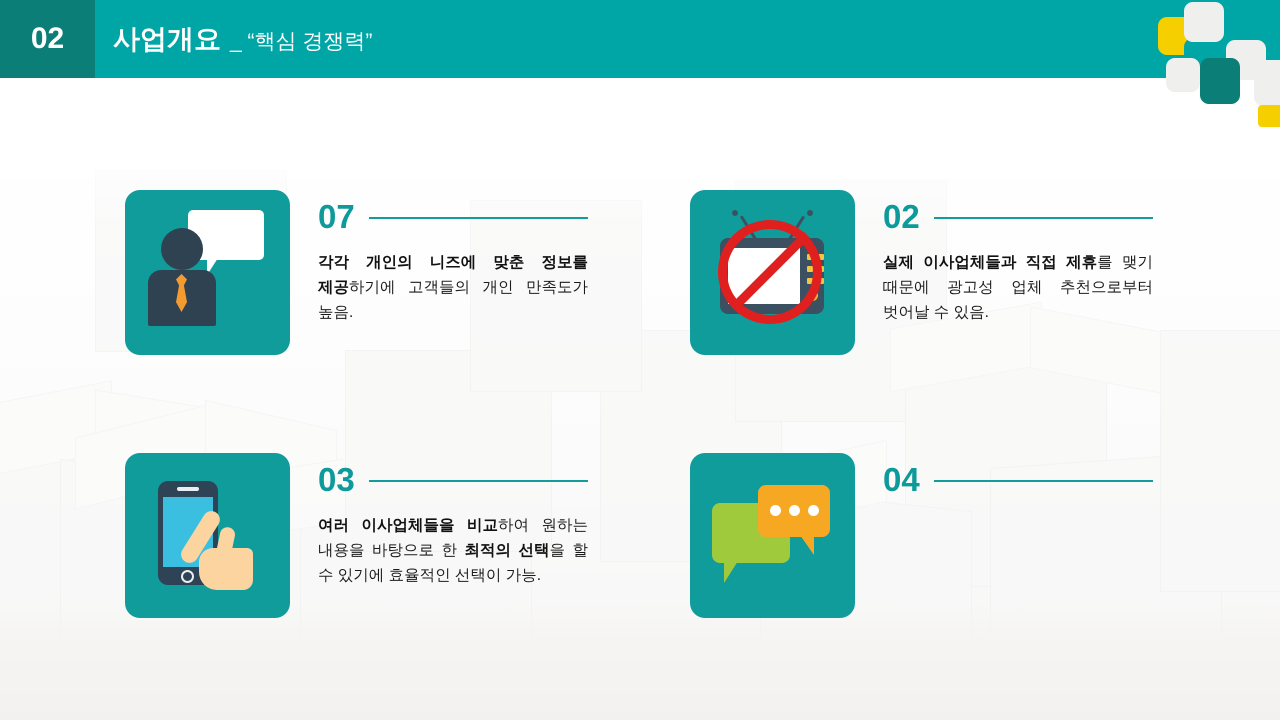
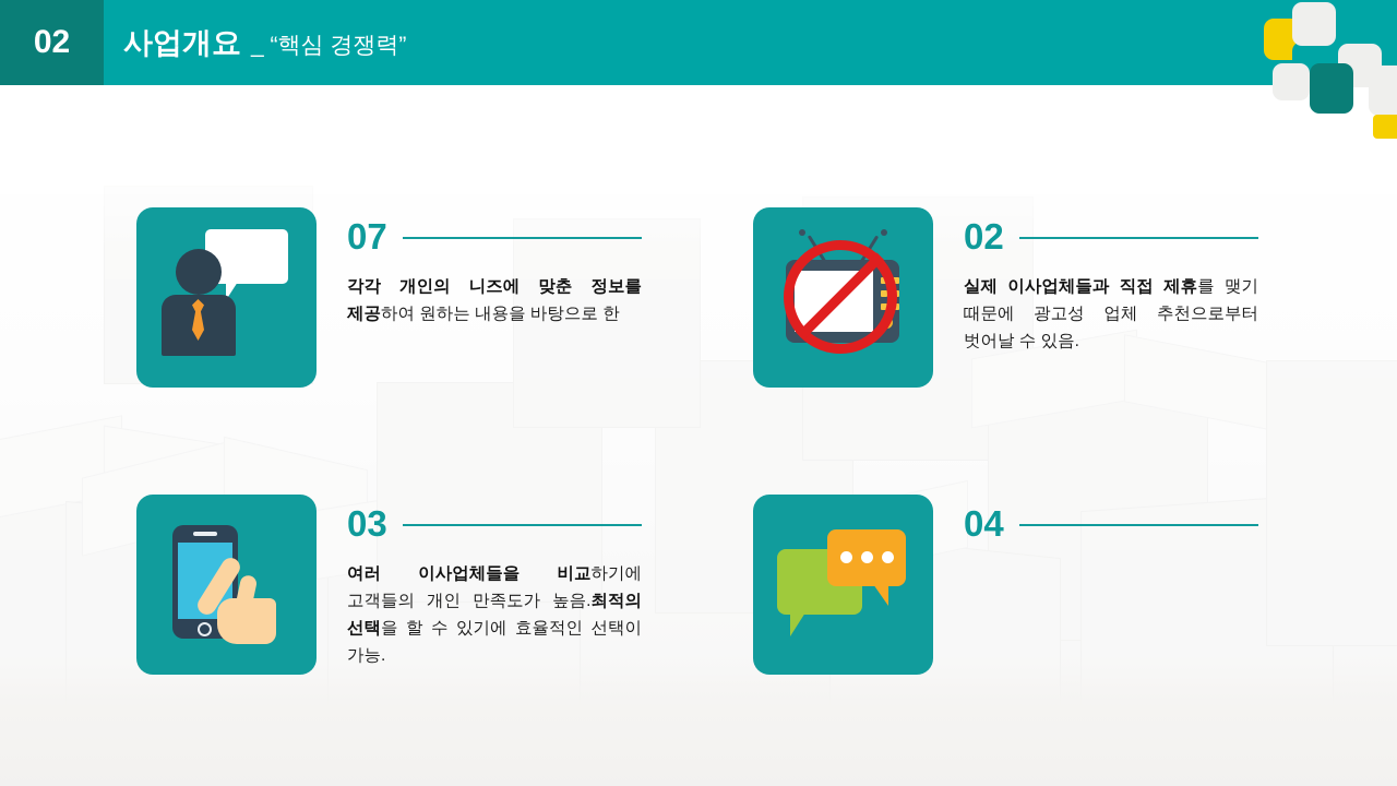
  02
  사업개요
  _ “핵심 경쟁력”
  07
- 각각 개인의 니즈에 맞춘 정보를 제공하기에 고객들의 개인 만족도가 높음.
+ 각각 개인의 니즈에 맞춘 정보를 제공하여 원하는 내용을 바탕으로 한
  02
  실제 이사업체들과 직접 제휴를 맺기 때문에 광고성 업체 추천으로부터 벗어날 수 있음.
  03
- 여러 이사업체들을 비교하여 원하는 내용을 바탕으로 한 최적의 선택을 할 수 있기에 효율적인 선택이 가능.
+ 여러 이사업체들을 비교하기에 고객들의 개인 만족도가 높음.최적의 선택을 할 수 있기에 효율적인 선택이 가능.
  04
